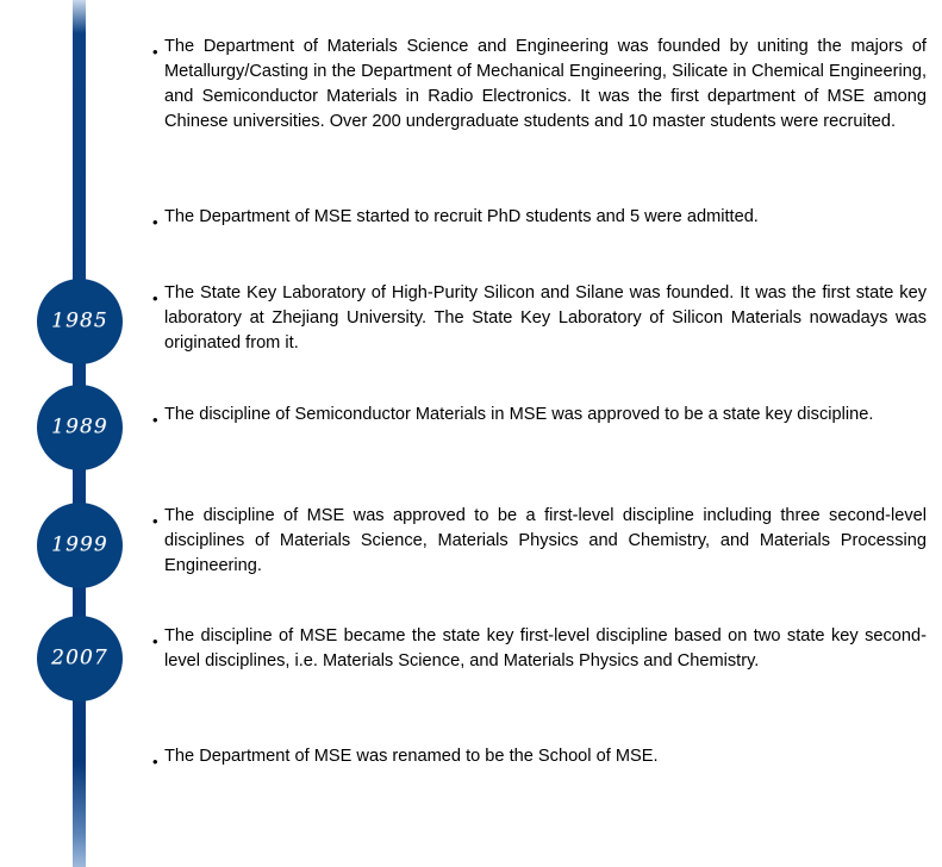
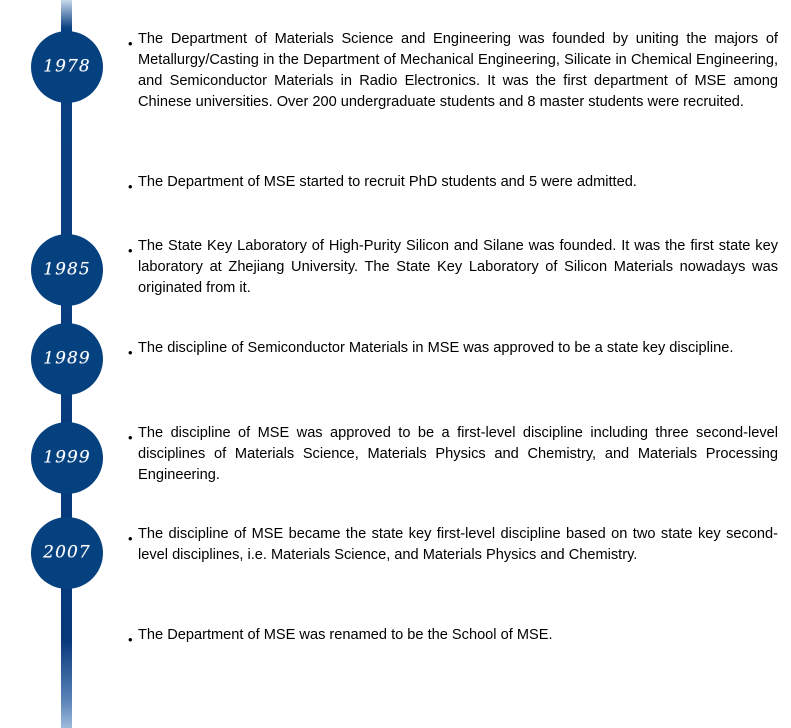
+ 1978
  •
- The Department of Materials Science and Engineering was founded by uniting the majors of Metallurgy/Casting in the Department of Mechanical Engineering, Silicate in Chemical Engineering, and Semiconductor Materials in Radio Electronics. It was the first department of MSE among Chinese universities. Over 200 undergraduate students and 10 master students were recruited.
+ The Department of Materials Science and Engineering was founded by uniting the majors of Metallurgy/Casting in the Department of Mechanical Engineering, Silicate in Chemical Engineering, and Semiconductor Materials in Radio Electronics. It was the first department of MSE among Chinese universities. Over 200 undergraduate students and 8 master students were recruited.
  •
  The Department of MSE started to recruit PhD students and 5 were admitted.
  1985
  •
  The State Key Laboratory of High-Purity Silicon and Silane was founded. It was the first state key laboratory at Zhejiang University. The State Key Laboratory of Silicon Materials nowadays was originated from it.
  1989
  •
  The discipline of Semiconductor Materials in MSE was approved to be a state key discipline.
  1999
  •
  The discipline of MSE was approved to be a first-level discipline including three second-level disciplines of Materials Science, Materials Physics and Chemistry, and Materials Processing Engineering.
  2007
  •
  The discipline of MSE became the state key first-level discipline based on two state key second-level disciplines, i.e. Materials Science, and Materials Physics and Chemistry.
  •
  The Department of MSE was renamed to be the School of MSE.
